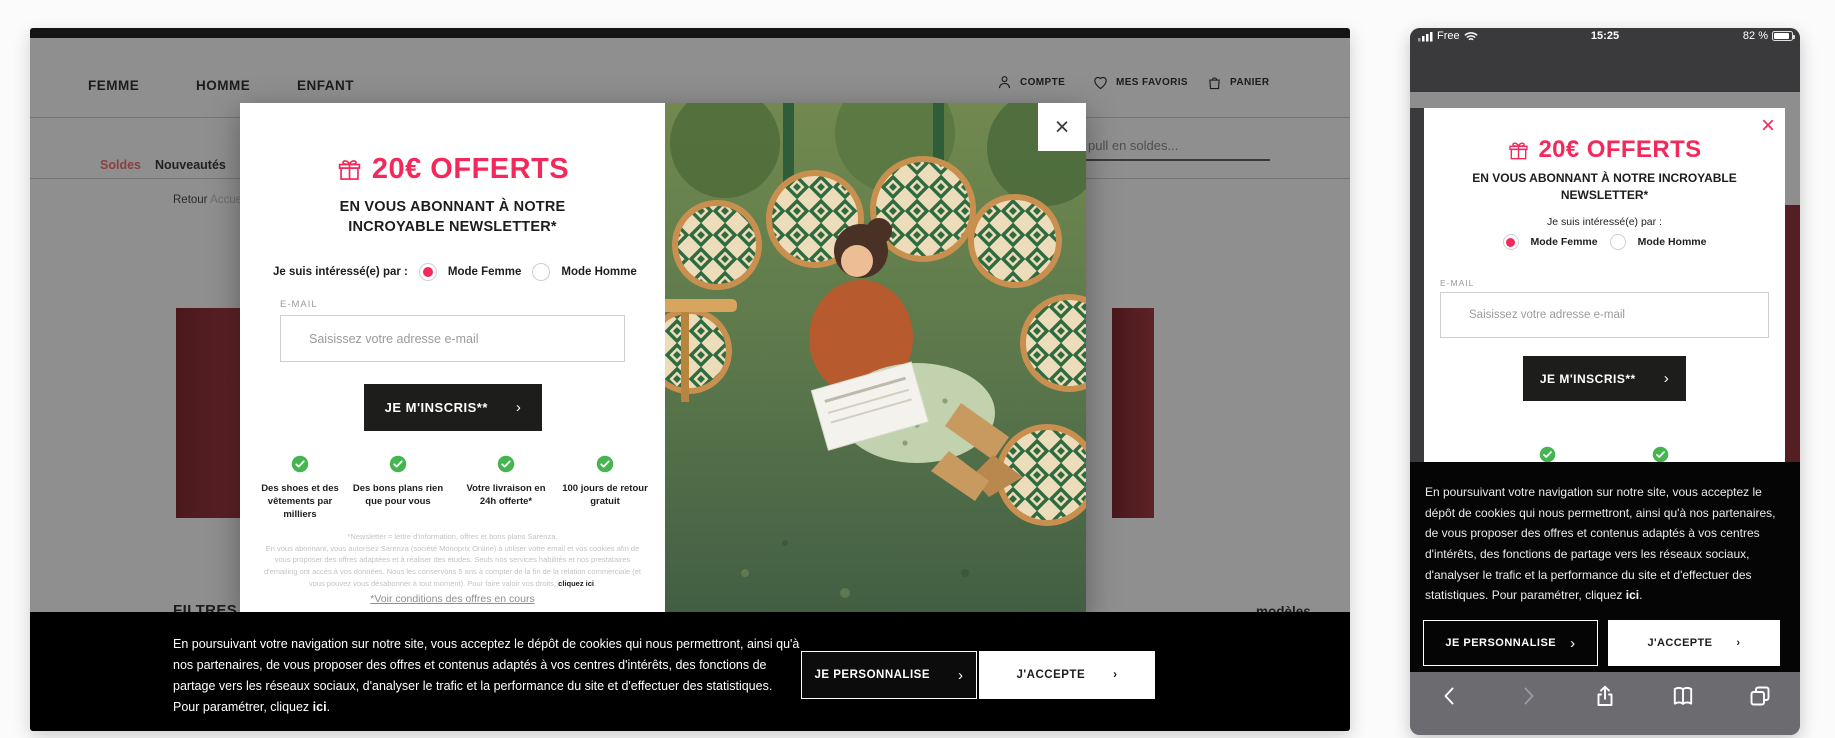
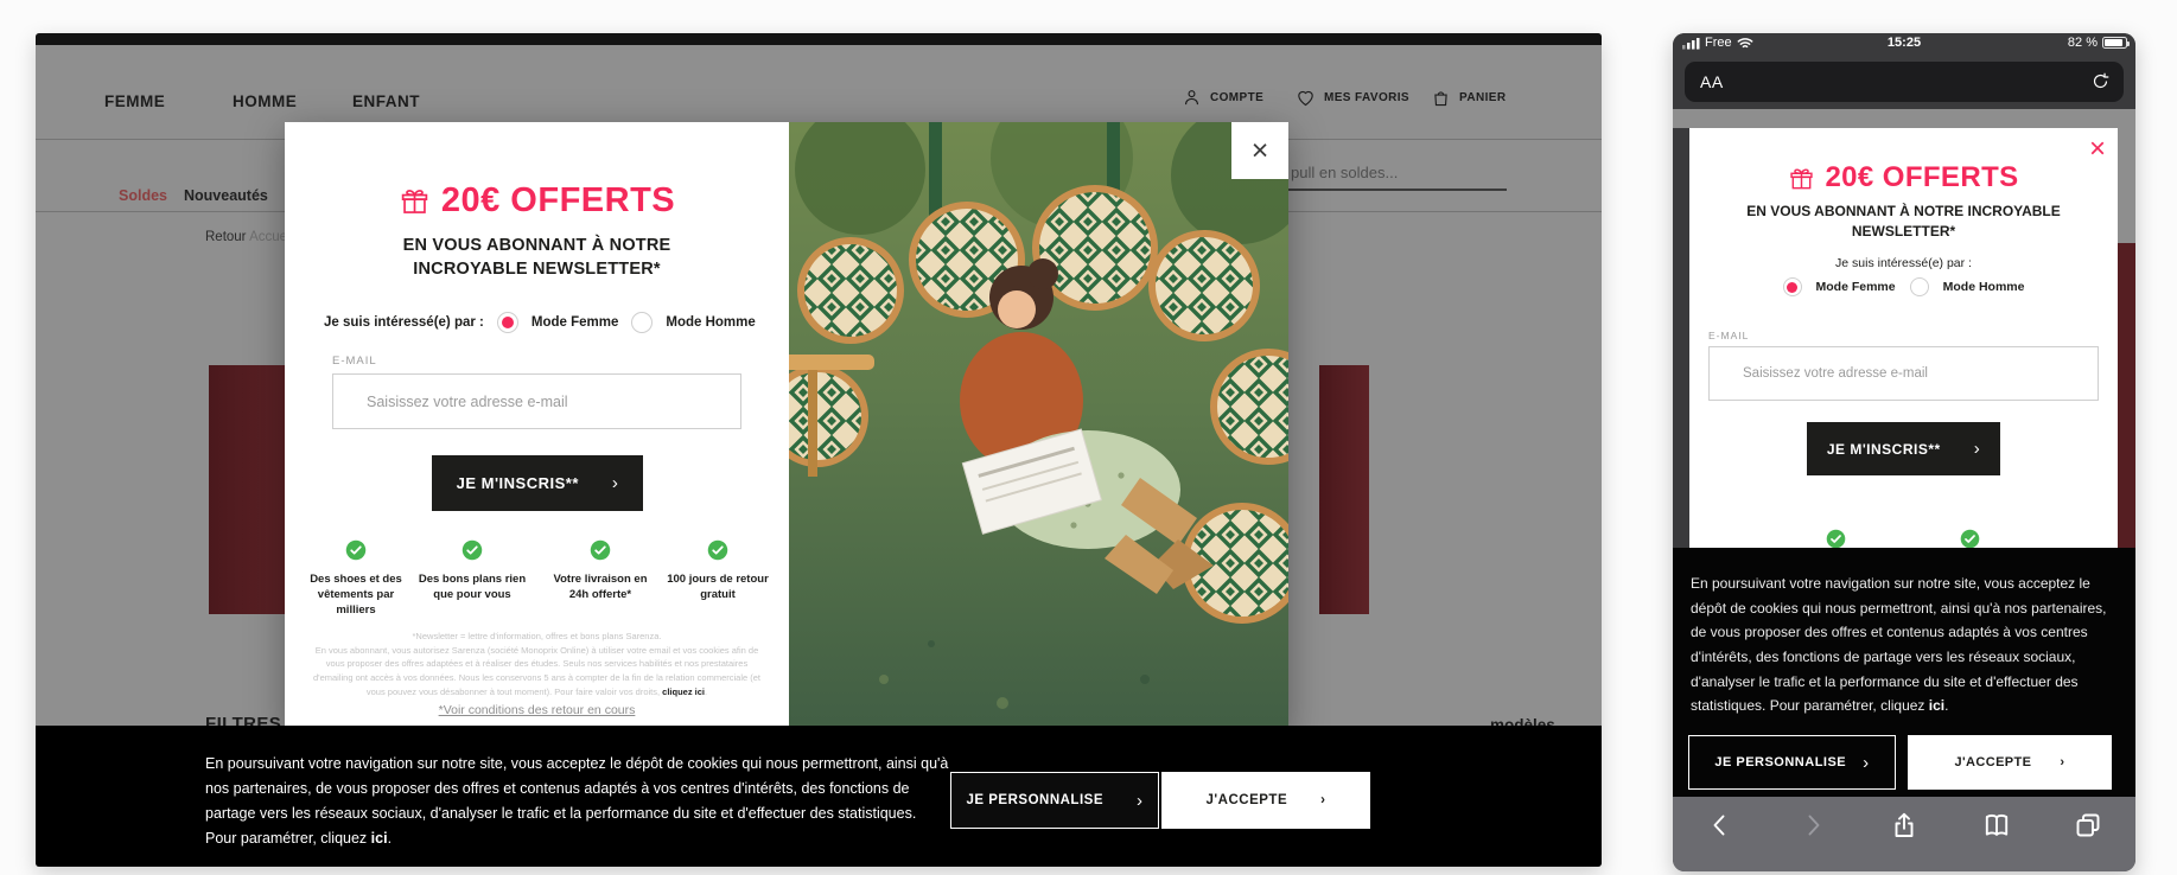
  FEMME
  HOMME
  ENFANT
  COMPTE
  MES FAVORIS
  PANIER
  Soldes
  Nouveautés
  pull en soldes...
  Retour Accue
  FILTRES
  20€ OFFERTS
  EN VOUS ABONNANT À NOTRE INCROYABLE NEWSLETTER*
  Je suis intéressé(e) par :
  Mode Femme
  Mode Homme
  E-MAIL
  Saisissez votre adresse e-mail
  JE M'INSCRIS**
  ›
  Des shoes et des vêtements par milliers
  Des bons plans rien que pour vous
  Votre livraison en 24h offerte*
  100 jours de retour gratuit
  *Newsletter = lettre d'information, offres et bons plans Sarenza.
  En vous abonnant, vous autorisez Sarenza (société Monoprix Online) à utiliser votre email et vos cookies afin de vous proposer des offres adaptées et à réaliser des études. Seuls nos services habilités et nos prestataires d'emailing ont accès à vos données. Nous les conservons 5 ans à compter de la fin de la relation commerciale (et vous pouvez vous désabonner à tout moment). Pour faire valoir vos droits, cliquez ici
- *Voir conditions des offres en cours
+ *Voir conditions des retour en cours
  ×
  En poursuivant votre navigation sur notre site, vous acceptez le dépôt de cookies qui nous permettront, ainsi qu'à nos partenaires, de vous proposer des offres et contenus adaptés à vos centres d'intérêts, des fonctions de partage vers les réseaux sociaux, d'analyser le trafic et la performance du site et d'effectuer des statistiques. Pour paramétrer, cliquez ici.
  JE PERSONNALISE
  ›
  J'ACCEPTE
  ›
  Free
  15:25
  82 %
+ AA
  ×
  20€ OFFERTS
  EN VOUS ABONNANT À NOTRE INCROYABLE NEWSLETTER*
  Je suis intéressé(e) par :
  Mode Femme
  Mode Homme
  E-MAIL
  Saisissez votre adresse e-mail
  JE M'INSCRIS**
  ›
  En poursuivant votre navigation sur notre site, vous acceptez le dépôt de cookies qui nous permettront, ainsi qu'à nos partenaires, de vous proposer des offres et contenus adaptés à vos centres d'intérêts, des fonctions de partage vers les réseaux sociaux, d'analyser le trafic et la performance du site et d'effectuer des statistiques. Pour paramétrer, cliquez ici.
  JE PERSONNALISE
  ›
  J'ACCEPTE
  ›
